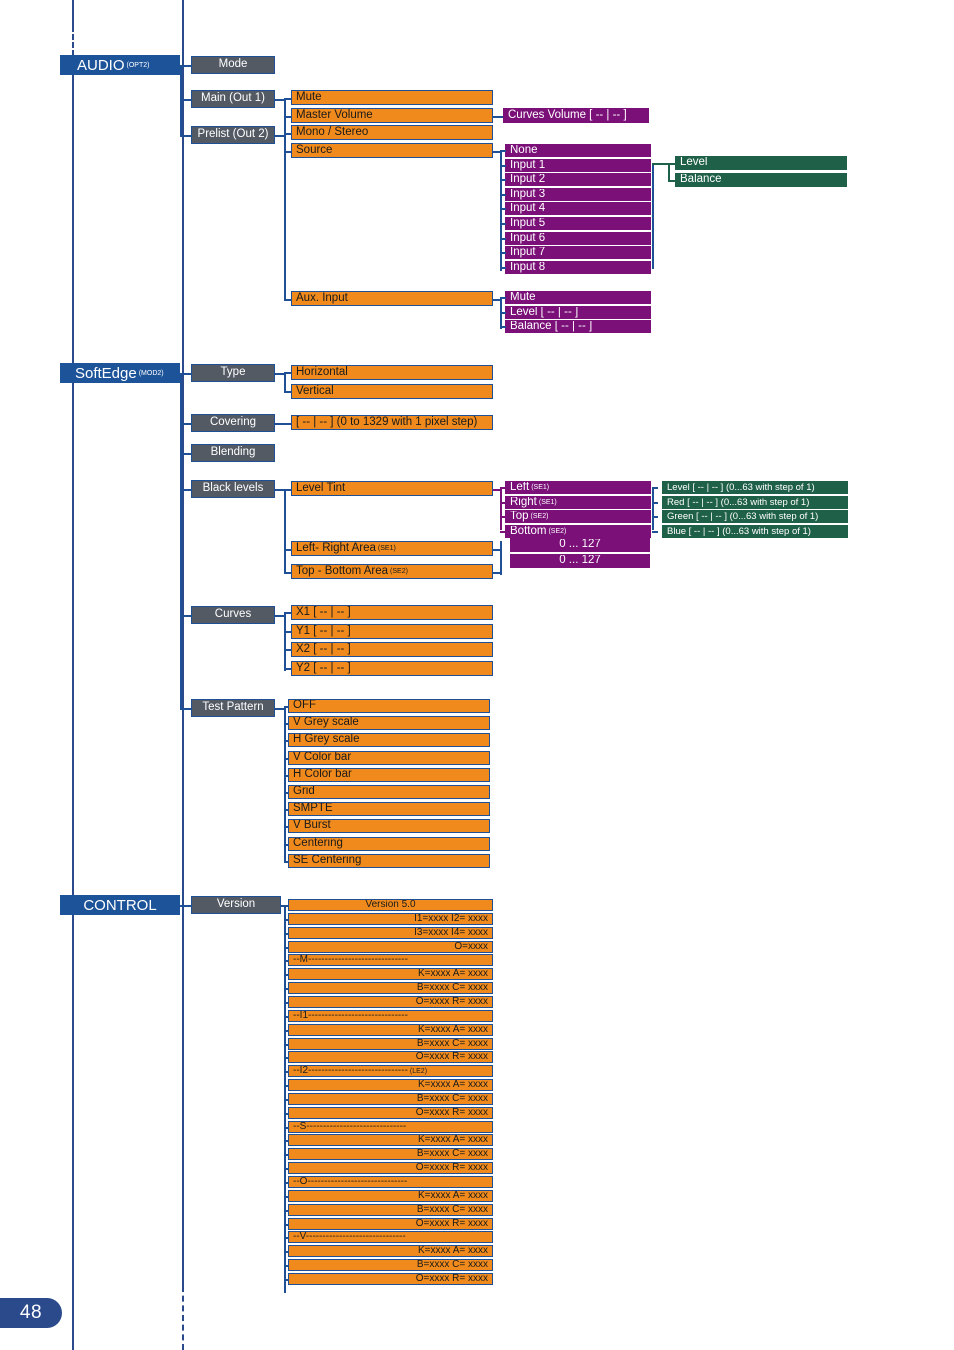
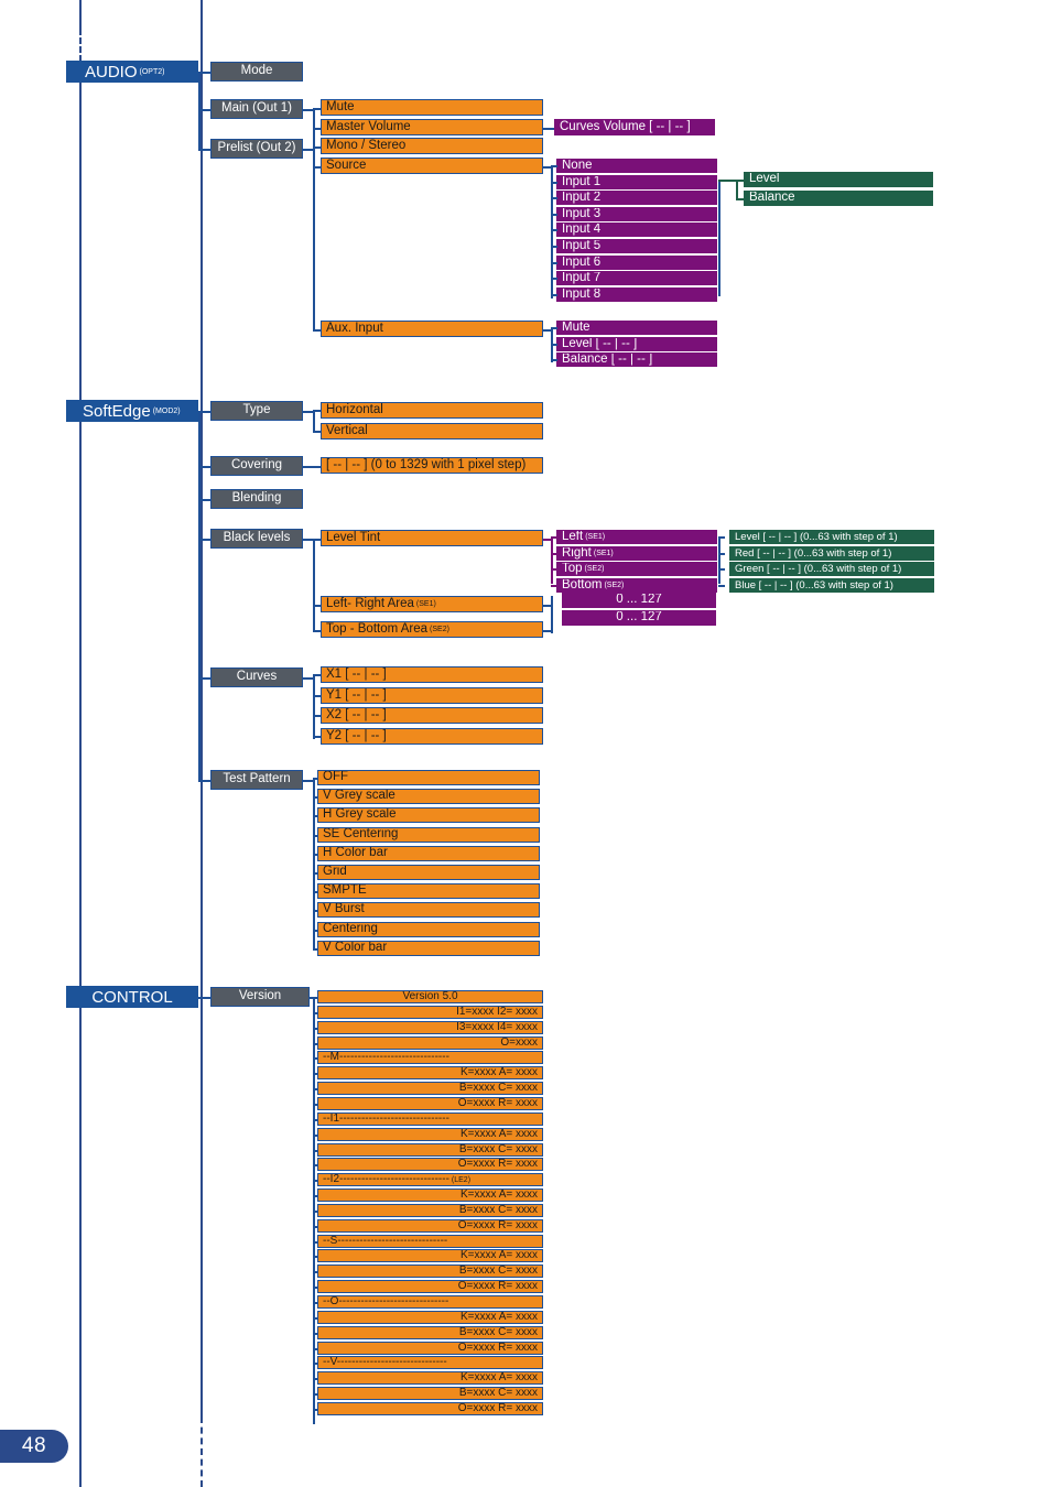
  48
  AUDIO
  Mode
  Main (Out 1)
  Prelist (Out 2)
  Mute
  Master Volume
  Mono / Stereo
  Source
  Aux. Input
  Curves Volume [ -- | -- ]
  None
  Input 1
  Input 2
  Input 3
  Input 4
  Input 5
  Input 6
  Input 7
  Input 8
  Level
  Balance
  Mute
  Level [ -- | -- ]
  Balance [ -- | -- ]
  SoftEdge
  Type
  Covering
  Blending
  Black levels
  Curves
  Test Pattern
  Horizontal
  Vertical
  [ -- | -- ] (0 to 1329 with 1 pixel step)
  Level Tint
  Left- Right Area
  Top - Bottom Area
  Left
  Right
  Top
  Bottom
  Level [ -- | -- ] (0...63 with step of 1)
  Red [ -- | -- ] (0...63 with step of 1)
  Green [ -- | -- ] (0...63 with step of 1)
  Blue [ -- | -- ] (0...63 with step of 1)
  0 ... 127
  0 ... 127
  X1 [ -- | -- ]
  Y1 [ -- | -- ]
  X2 [ -- | -- ]
  Y2 [ -- | -- ]
  OFF
  V Grey scale
  H Grey scale
- V Color bar
+ SE Centering
  H Color bar
  Grid
  SMPTE
  V Burst
  Centering
- SE Centering
+ V Color bar
  CONTROL
  Version
  Version 5.0
  I1=xxxx I2= xxxx
  I3=xxxx I4= xxxx
  O=xxxx
  --M------------------------------
  K=xxxx A= xxxx
  B=xxxx C= xxxx
  O=xxxx R= xxxx
  --I1------------------------------
  K=xxxx A= xxxx
  B=xxxx C= xxxx
  O=xxxx R= xxxx
  --I2------------------------------
  K=xxxx A= xxxx
  B=xxxx C= xxxx
  O=xxxx R= xxxx
  --S------------------------------
  K=xxxx A= xxxx
  B=xxxx C= xxxx
  O=xxxx R= xxxx
  --O------------------------------
  K=xxxx A= xxxx
  B=xxxx C= xxxx
  O=xxxx R= xxxx
  --V------------------------------
  K=xxxx A= xxxx
  B=xxxx C= xxxx
  O=xxxx R= xxxx
